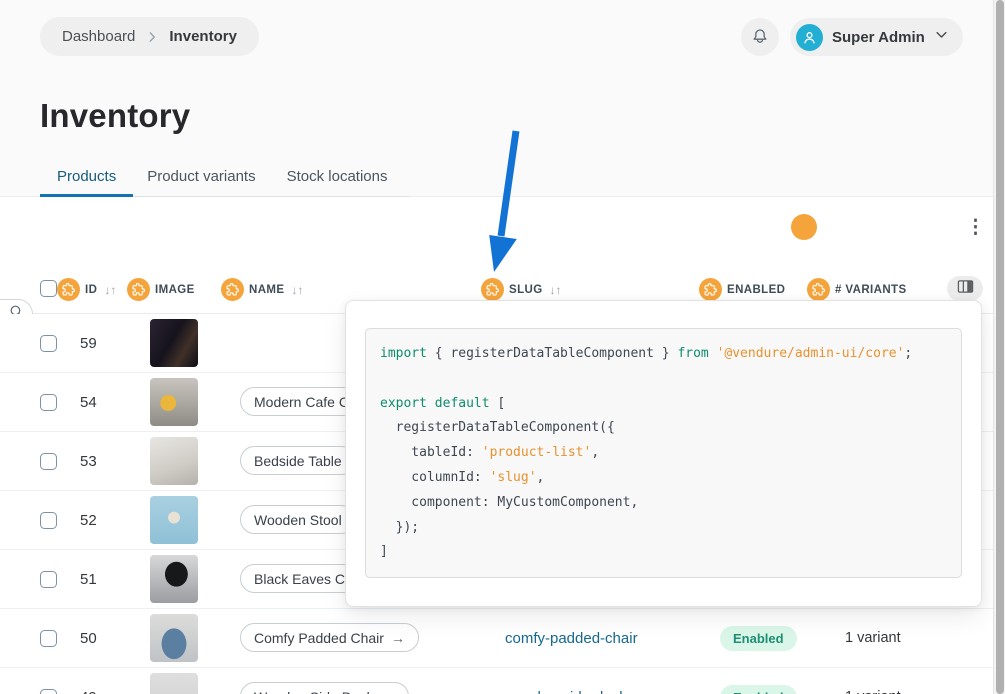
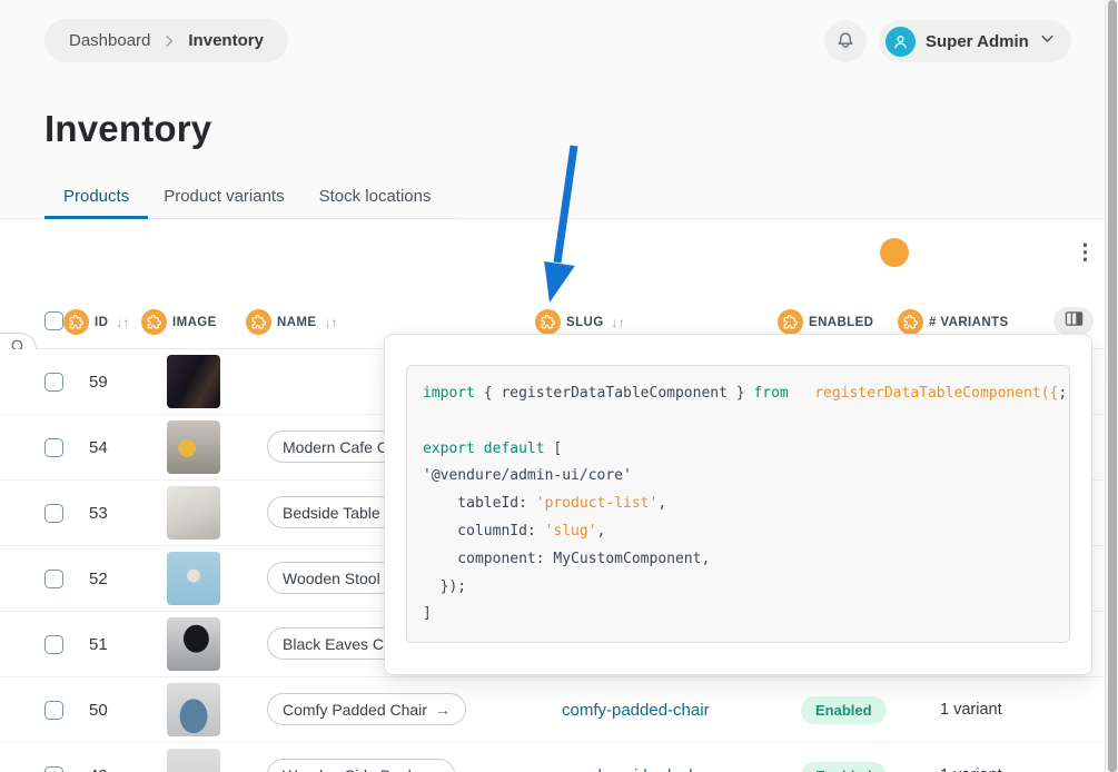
  Dashboard
  Inventory
  Super Admin
  Inventory
  Products
  Product variants
  Stock locations
  ⋮
  ID
  ↓↑
  IMAGE
  NAME
  ↓↑
  SLUG
  ↓↑
  ENABLED
  # VARIANTS
  59
  54
  Modern Cafe C
  53
  Bedside Table
  52
  Wooden Stool
  51
  Black Eaves C
  50
  Comfy Padded Chair
  →
  comfy-padded-chair
  Enabled
  1 variant
- import { registerDataTableComponent } from '@vendure/admin-ui/core';
+ import { registerDataTableComponent } from registerDataTableComponent({;
  export default [
- registerDataTableComponent({
+ '@vendure/admin-ui/core'
  tableId: 'product-list',
  columnId: 'slug',
  component: MyCustomComponent,
  });
  ]
